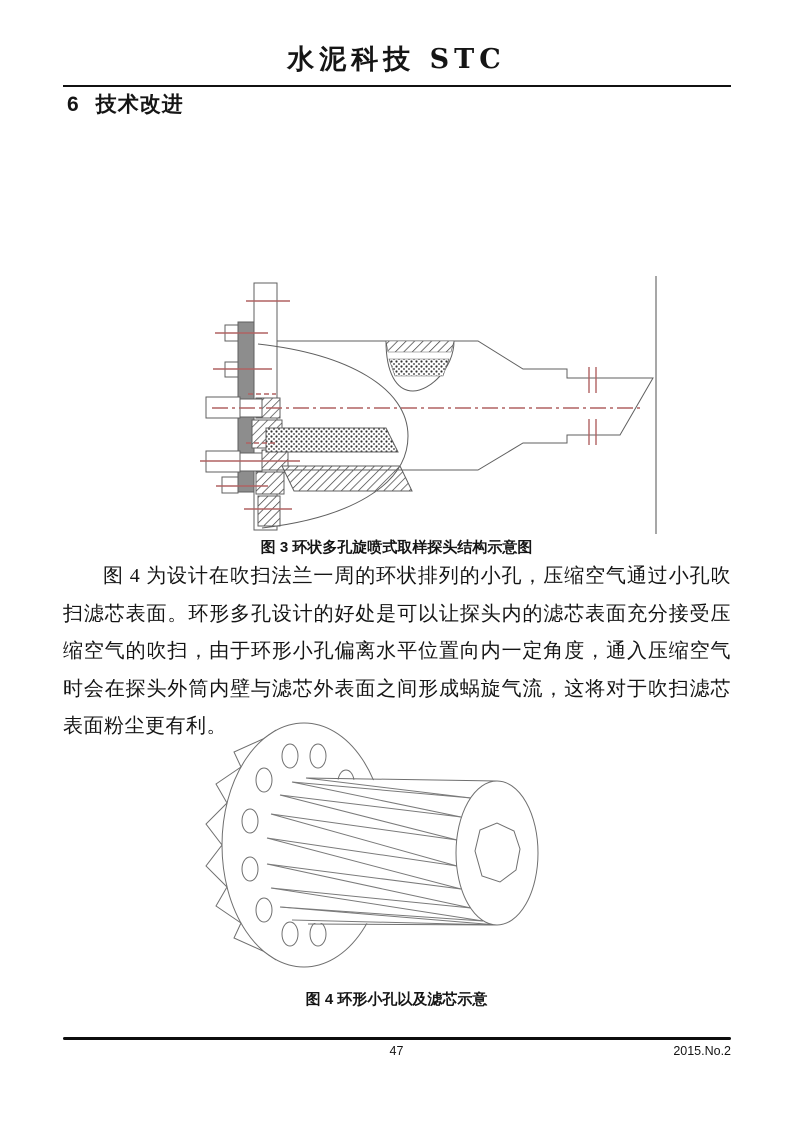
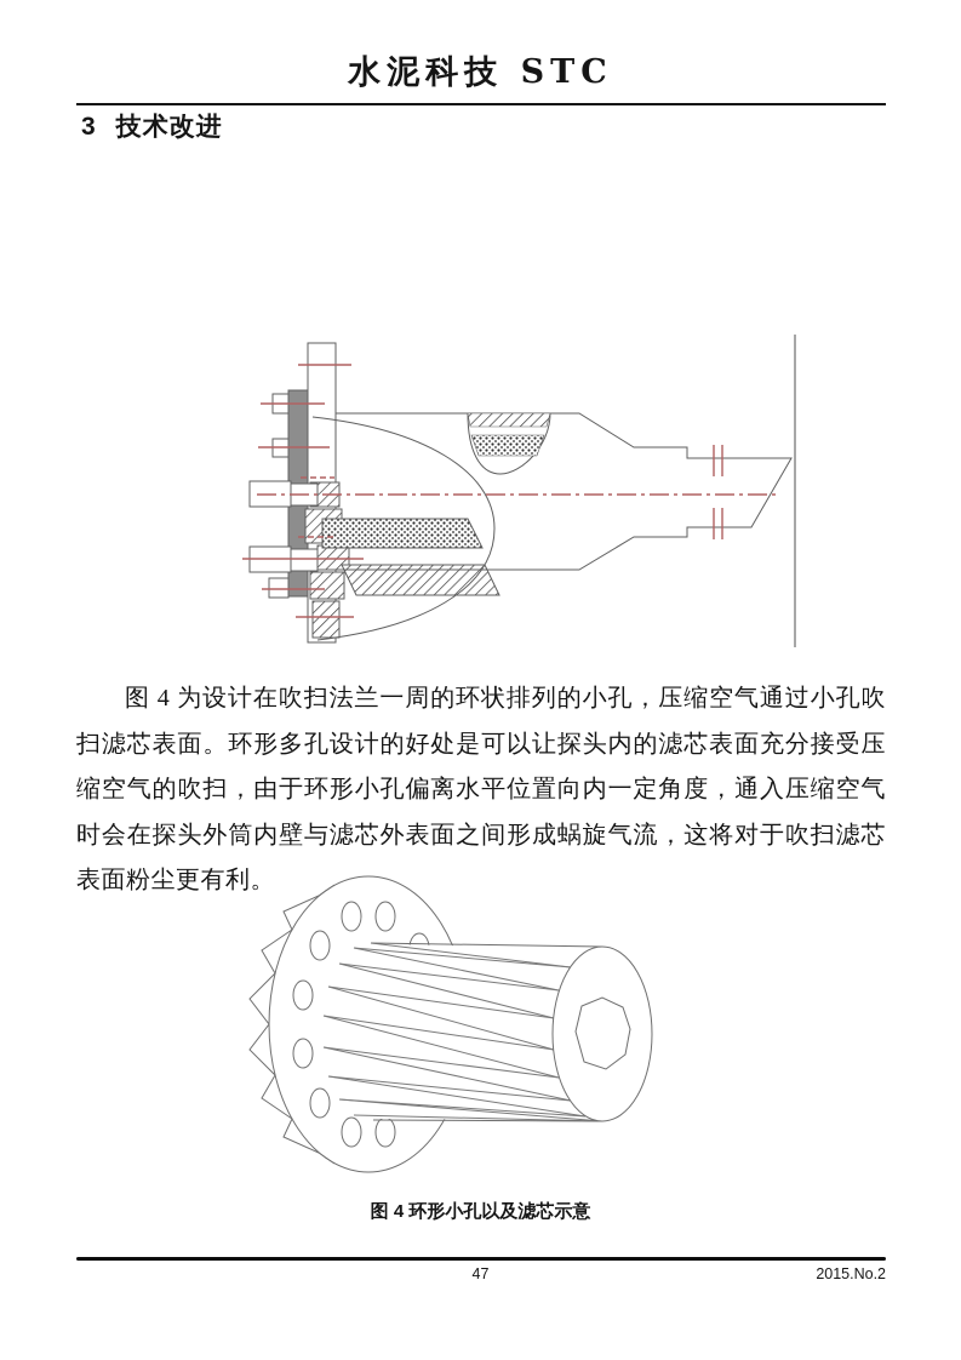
  水泥科技 STC
- 6 技术改进
+ 3 技术改进
- 图 3 环状多孔旋喷式取样探头结构示意图
  图 4 为设计在吹扫法兰一周的环状排列的小孔，压缩空气通过小孔吹扫滤芯表面。环形多孔设计的好处是可以让探头内的滤芯表面充分接受压缩空气的吹扫，由于环形小孔偏离水平位置向内一定角度，通入压缩空气时会在探头外筒内壁与滤芯外表面之间形成蜗旋气流，这将对于吹扫滤芯表面粉尘更有利。
  图 4 环形小孔以及滤芯示意
  47
  2015.No.2
